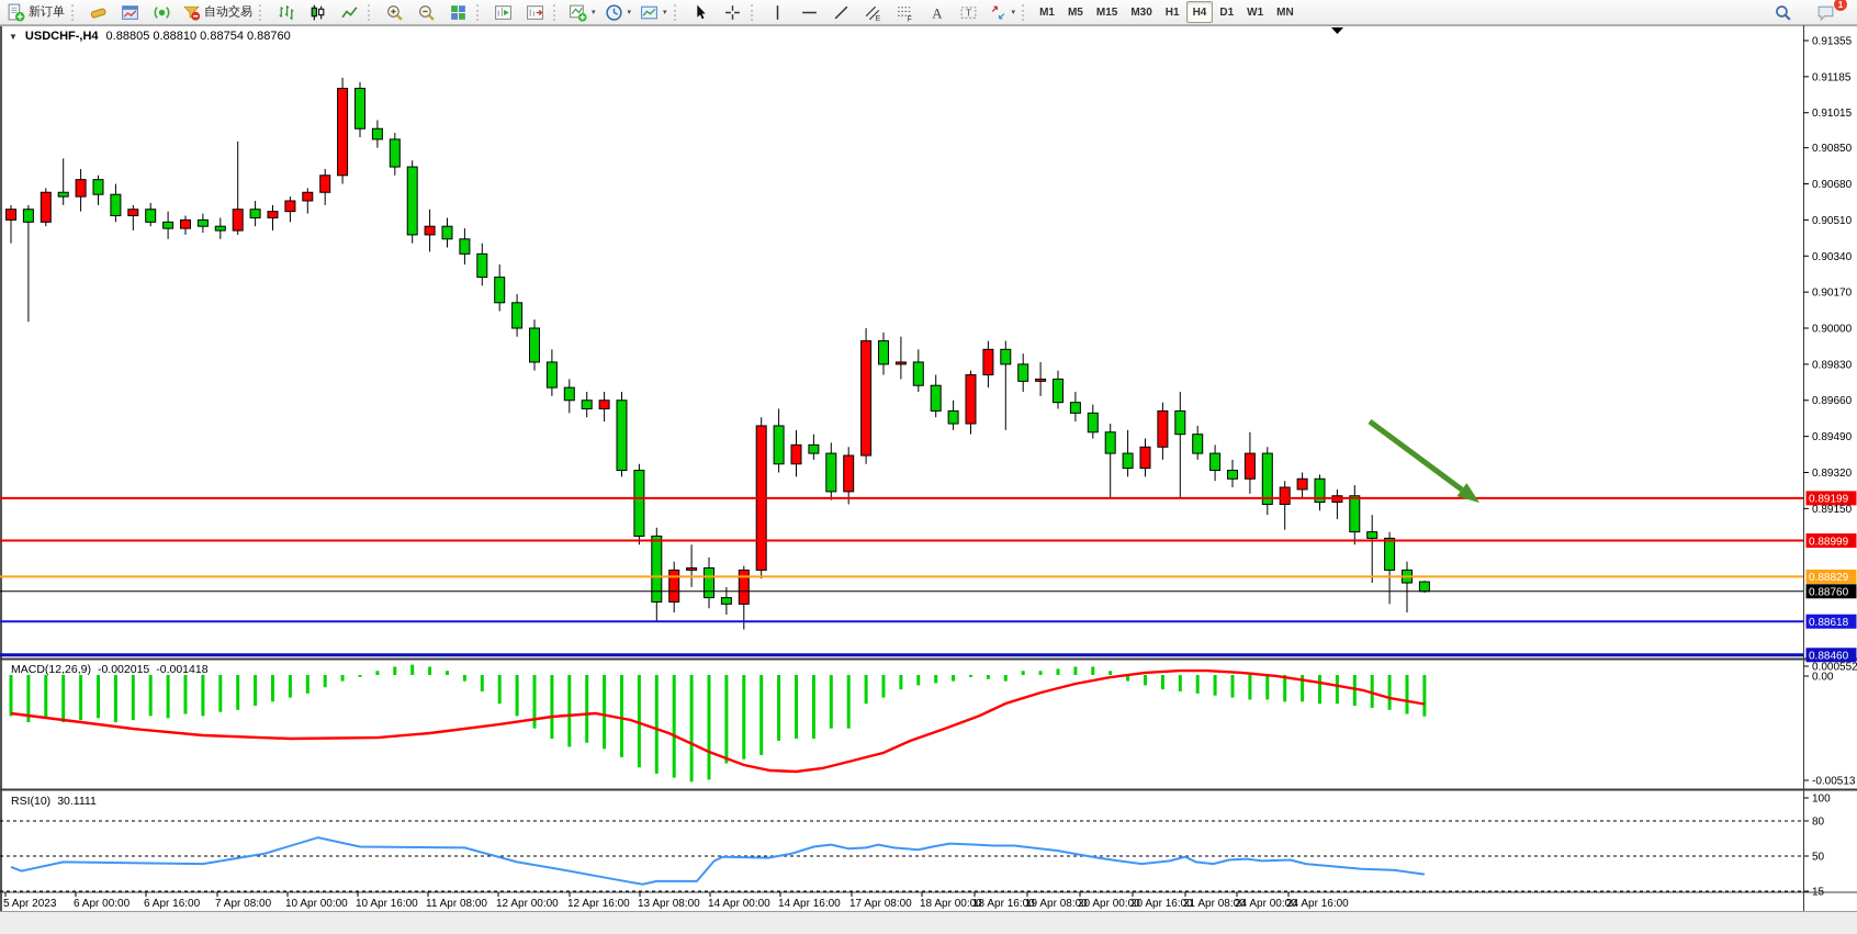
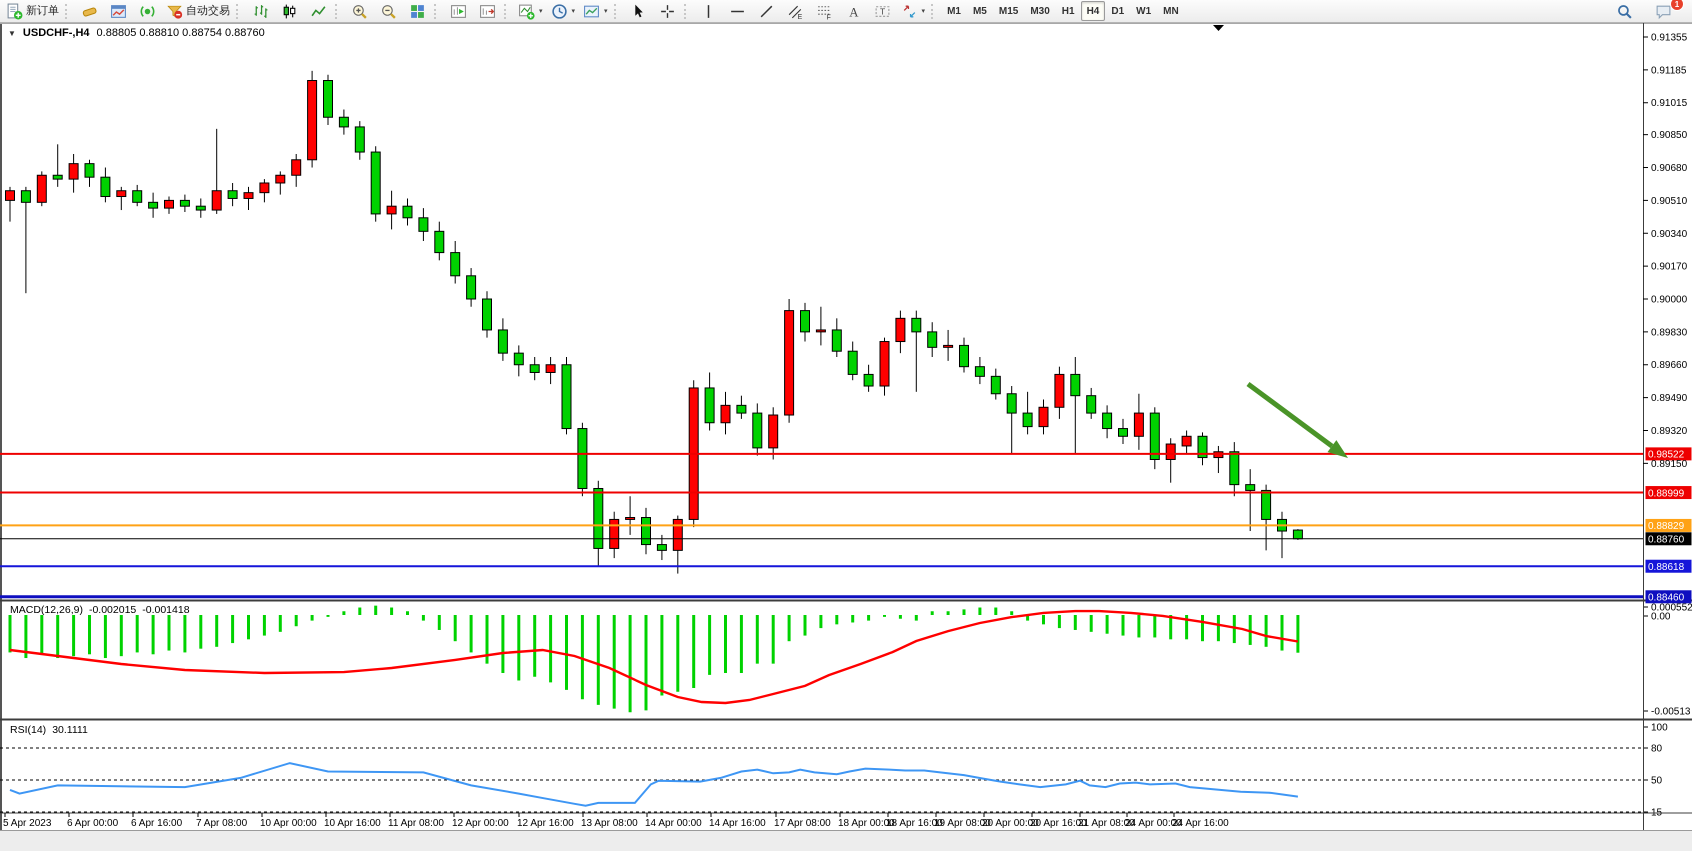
  新订单
  自动交易
  A
  T
  M1
  M5
  M15
  M30
  H1
  H4
  D1
  W1
  MN
  1
  0.000552
  0.00
  -0.00513
  100
  80
  50
- 0.89199
+ 0.98522
  0.88999
  0.88829
  0.88760
  0.88618
  0.88460
  0.91355
  0.91185
  0.91015
  0.90850
  0.90680
  0.90510
  0.90340
  0.90170
  0.90000
  0.89830
  0.89660
  0.89490
  0.89320
  0.89150
  5 Apr 2023
  6 Apr 00:00
  6 Apr 16:00
  7 Apr 08:00
  10 Apr 00:00
  10 Apr 16:00
  11 Apr 08:00
  12 Apr 00:00
  12 Apr 16:00
  13 Apr 08:00
  14 Apr 00:00
  14 Apr 16:00
  17 Apr 08:00
  18 Apr 00:00
  18 Apr 16:00
  19 Apr 08:00
  20 Apr 00:00
  20 Apr 16:00
  21 Apr 08:00
  24 Apr 00:00
  24 Apr 16:00
  ▼
  USDCHF-,H4
  0.88805 0.88810 0.88754 0.88760
  MACD(12,26,9)
  -0.002015
  -0.001418
- RSI(10)
+ RSI(14)
  30.1111
